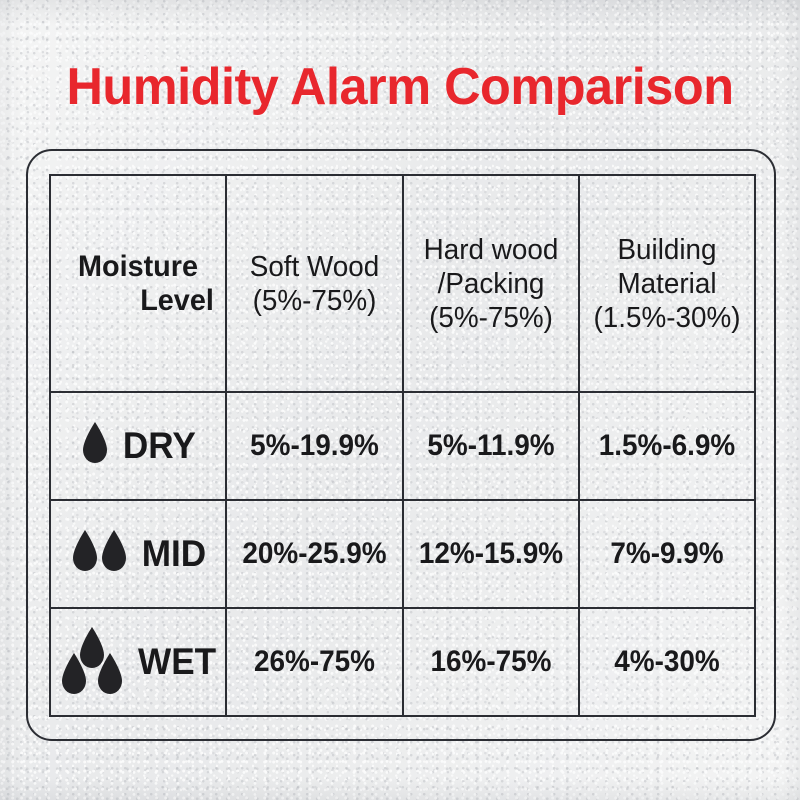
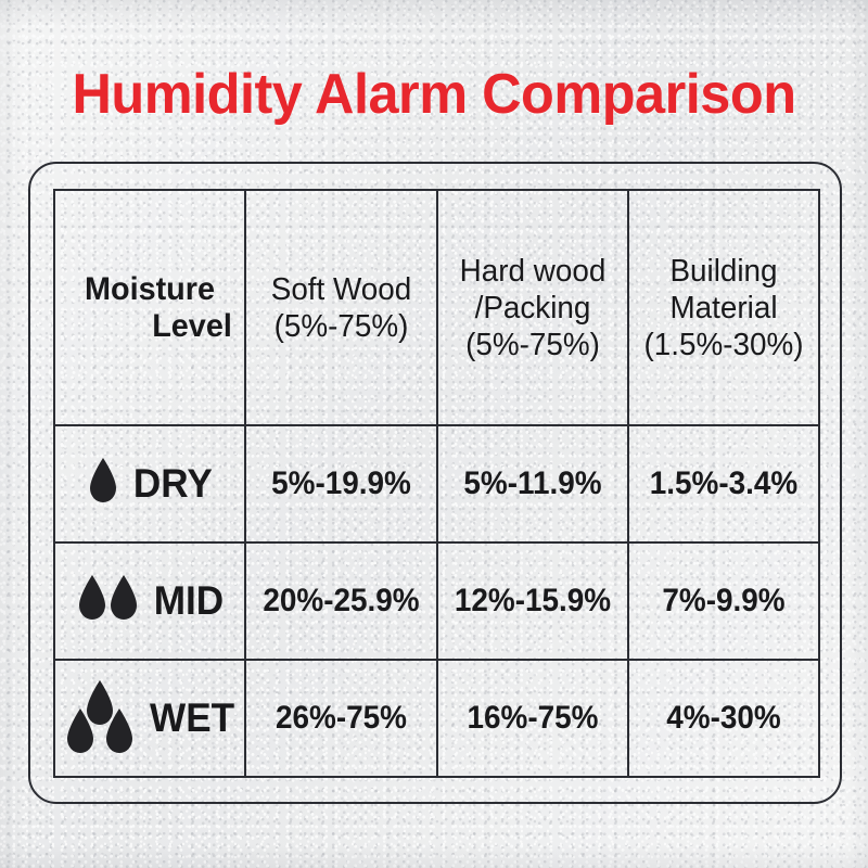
  Humidity Alarm Comparison
  Moisture Level	Soft Wood (5%-75%)	Hard wood /Packing (5%-75%)	Building Material (1.5%-30%)
- DRY	5%-19.9%	5%-11.9%	1.5%-6.9%
+ DRY	5%-19.9%	5%-11.9%	1.5%-3.4%
  MID	20%-25.9%	12%-15.9%	7%-9.9%
  WET	26%-75%	16%-75%	4%-30%
